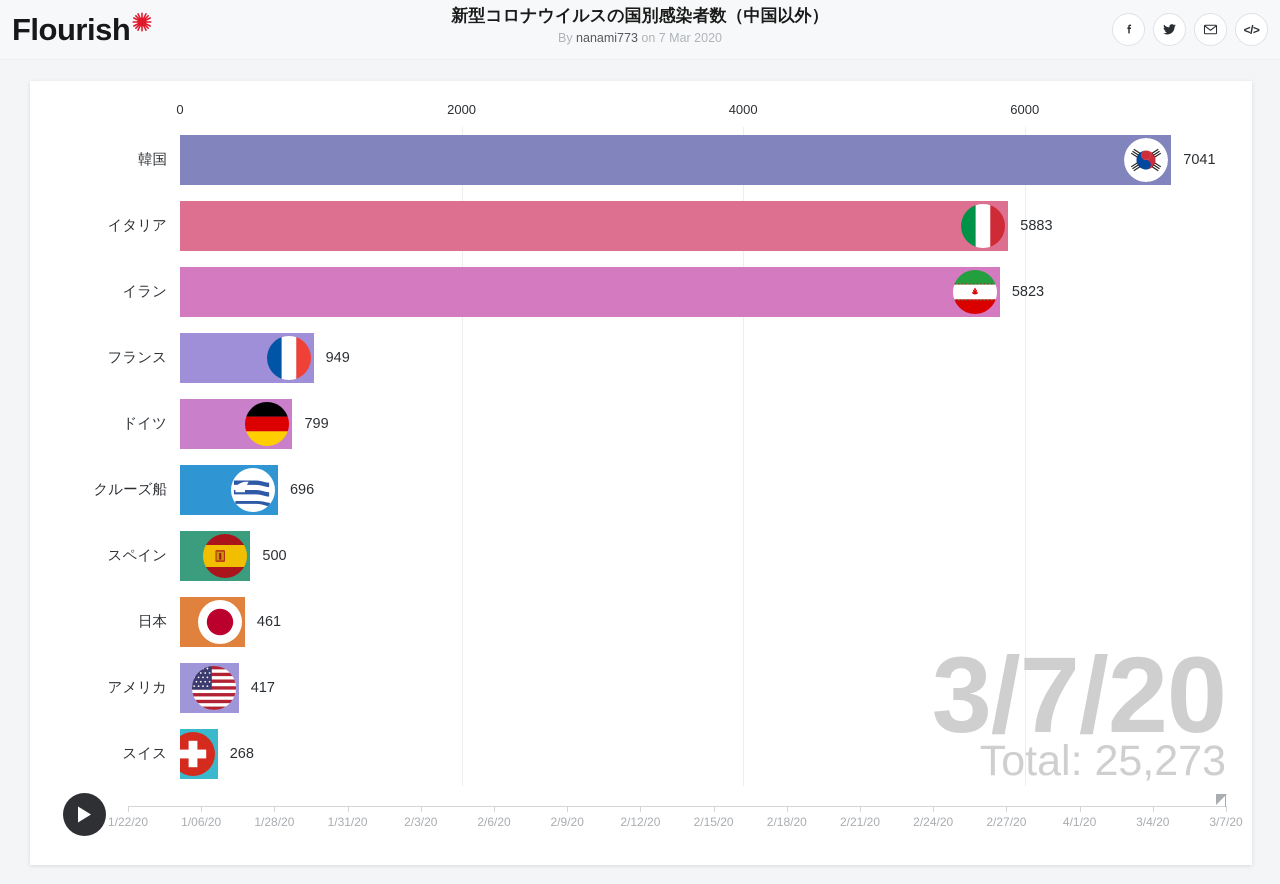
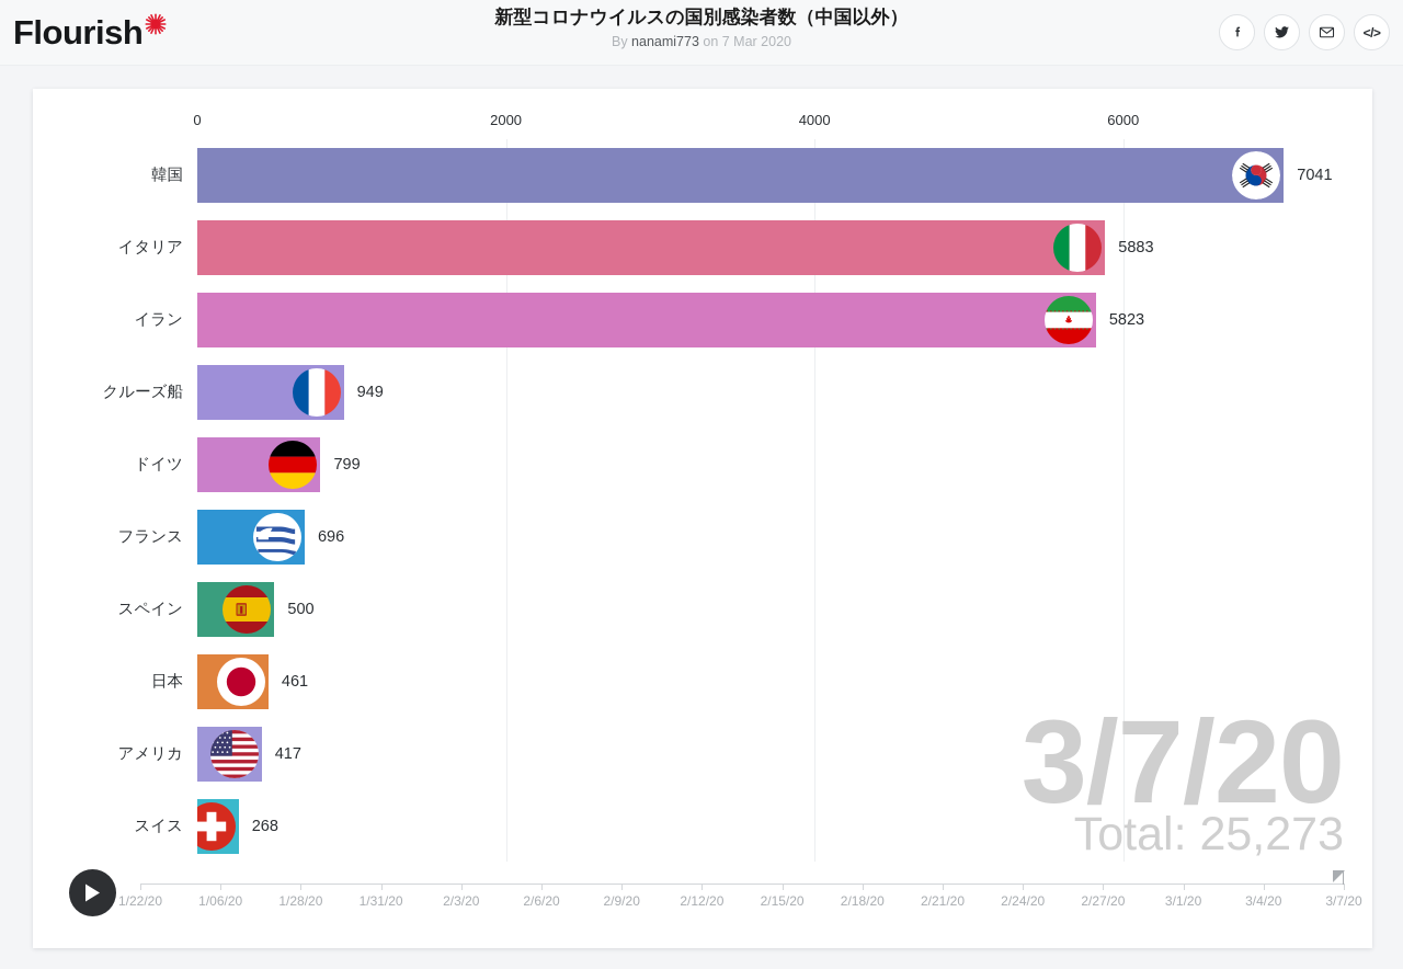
  Flourish
  新型コロナウイルスの国別感染者数（中国以外）
  By nanami773 on 7 Mar 2020
  </>
  0
  2000
  4000
  6000
  韓国
  7041
  イタリア
  5883
  イラン
  5823
- フランス
+ クルーズ船
  949
  ドイツ
  799
- クルーズ船
+ フランス
  696
  スペイン
  500
  日本
  461
  アメリカ
  417
  スイス
  268
  3/7/20
  Total: 25,273
  1/22/20
  1/06/20
  1/28/20
  1/31/20
  2/3/20
  2/6/20
  2/9/20
  2/12/20
  2/15/20
  2/18/20
  2/21/20
  2/24/20
  2/27/20
- 4/1/20
+ 3/1/20
  3/4/20
  3/7/20
